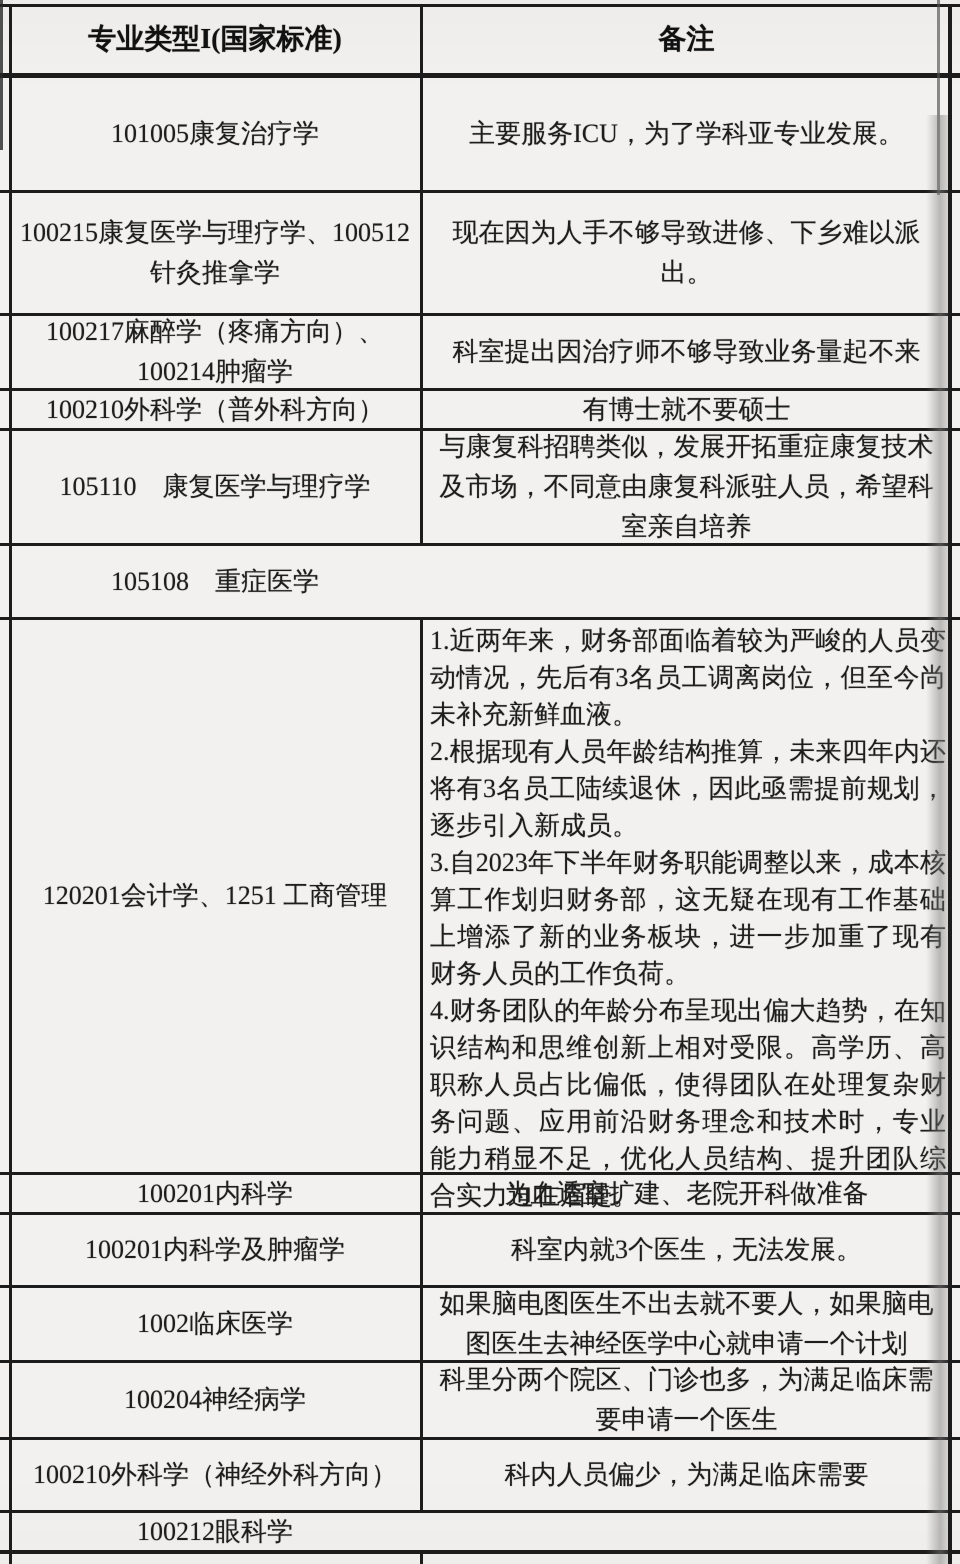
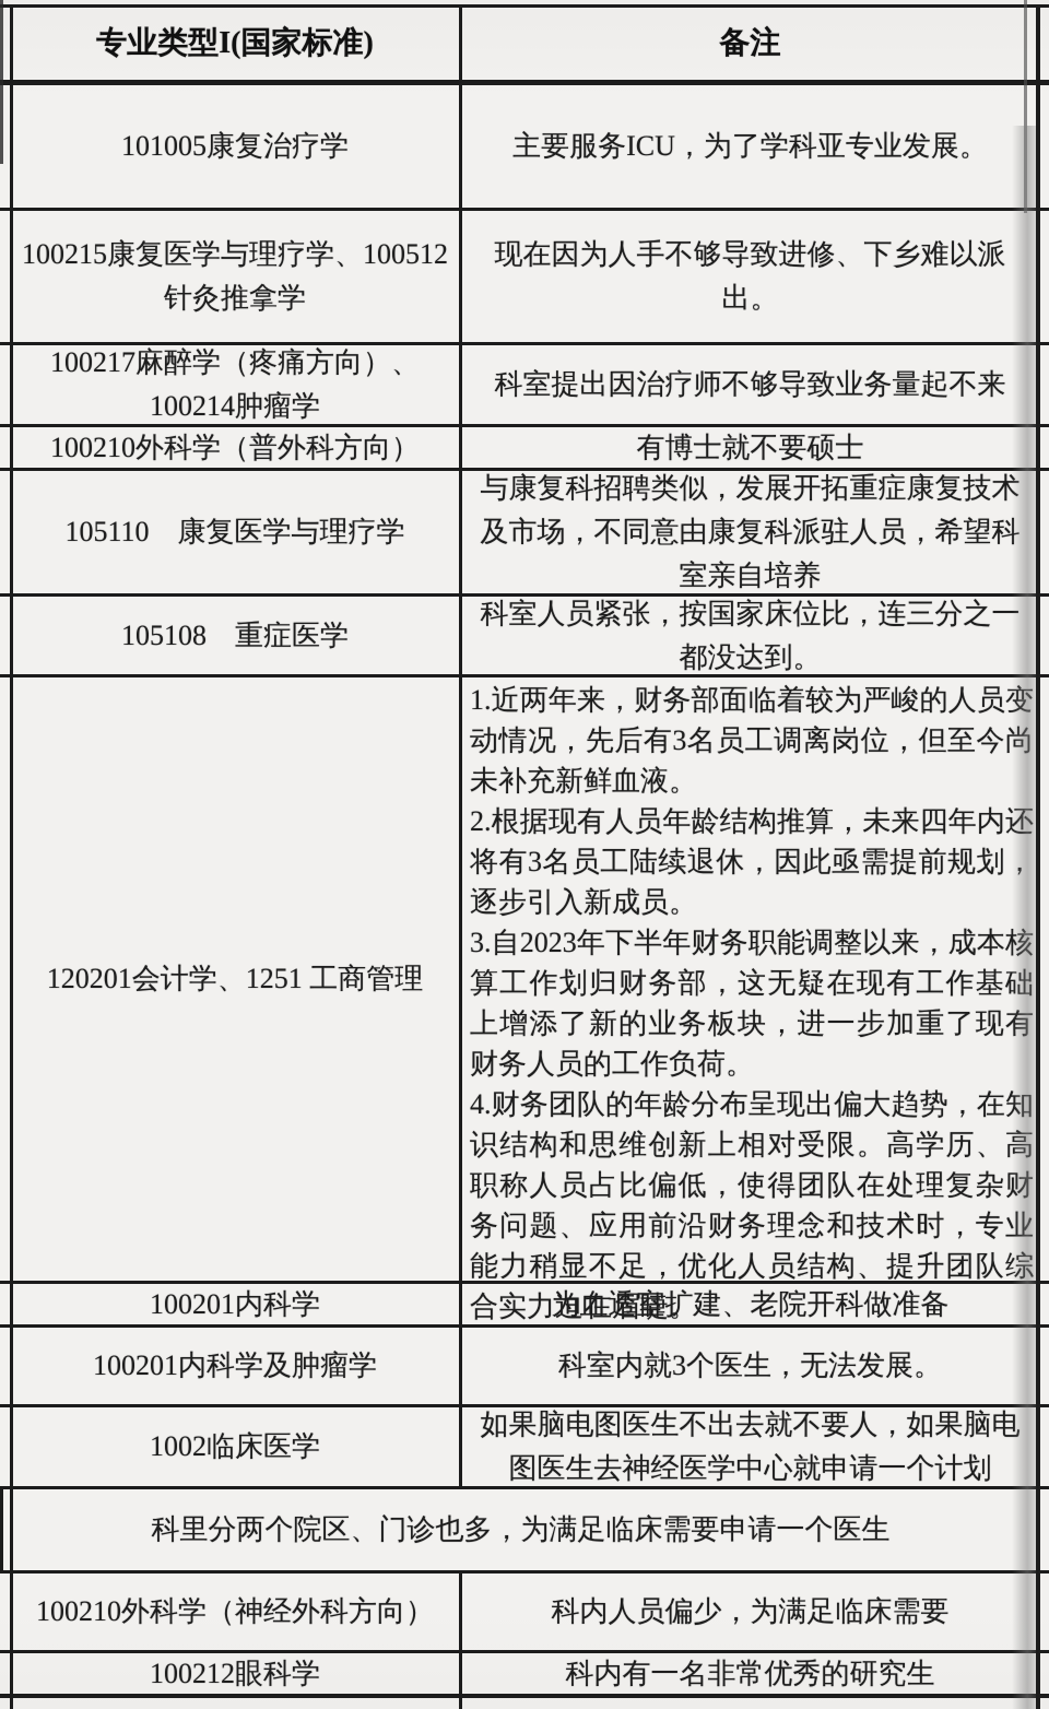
  专业类型I(国家标准)
  备注
  101005康复治疗学
  主要服务ICU，为了学科亚专业发展。
  100215康复医学与理疗学、100512针灸推拿学
  现在因为人手不够导致进修、下乡难以派出。
  100217麻醉学（疼痛方向）、100214肿瘤学
  科室提出因治疗师不够导致业务量起不来
  100210外科学（普外科方向）
  有博士就不要硕士
  105110 康复医学与理疗学
  与康复科招聘类似，发展开拓重症康复技术及市场，不同意由康复科派驻人员，希望科室亲自培养
  105108 重症医学
+ 科室人员紧张，按国家床位比，连三分之一都没达到。
  120201会计学、1251 工商管理
  1.近两年来，财务部面临着较为严峻的人员动情况，先后有3名员工调离岗位，但至今未补充新鲜血液。
  2.根据现有人员年龄结构推算，未来四年内将有3名员工陆续退休，因此亟需提前规划逐步引入新成员。
  3.自2023年下半年财务职能调整以来，成本算工作划归财务部，这无疑在现有工作基上增添了新的业务板块，进一步加重了现财务人员的工作负荷。
  4.财务团队的年龄分布呈现出偏大趋势，在识结构和思维创新上相对受限。高学历、职称人员占比偏低，使得团队在处理复杂务问题、应用前沿财务理念和技术时，专能力稍显不足，优化人员结构、提升团队合实力迫在眉睫。
  100201内科学
  为血透室扩建、老院开科做准备
  100201内科学及肿瘤学
  科室内就3个医生，无法发展。
  1002临床医学
  如果脑电图医生不出去就不要人，如果脑电图医生去神经医学中心就申请一个计划
- 100204神经病学
  科里分两个院区、门诊也多，为满足临床需要申请一个医生
  100210外科学（神经外科方向）
  科内人员偏少，为满足临床需要
  100212眼科学
+ 科内有一名非常优秀的研究生
